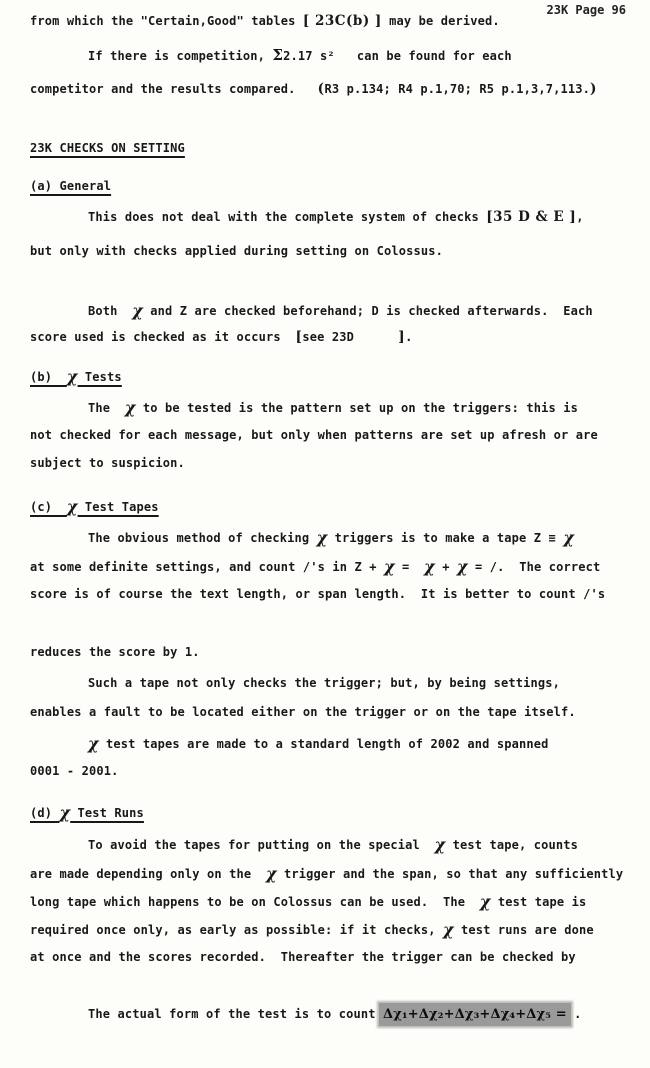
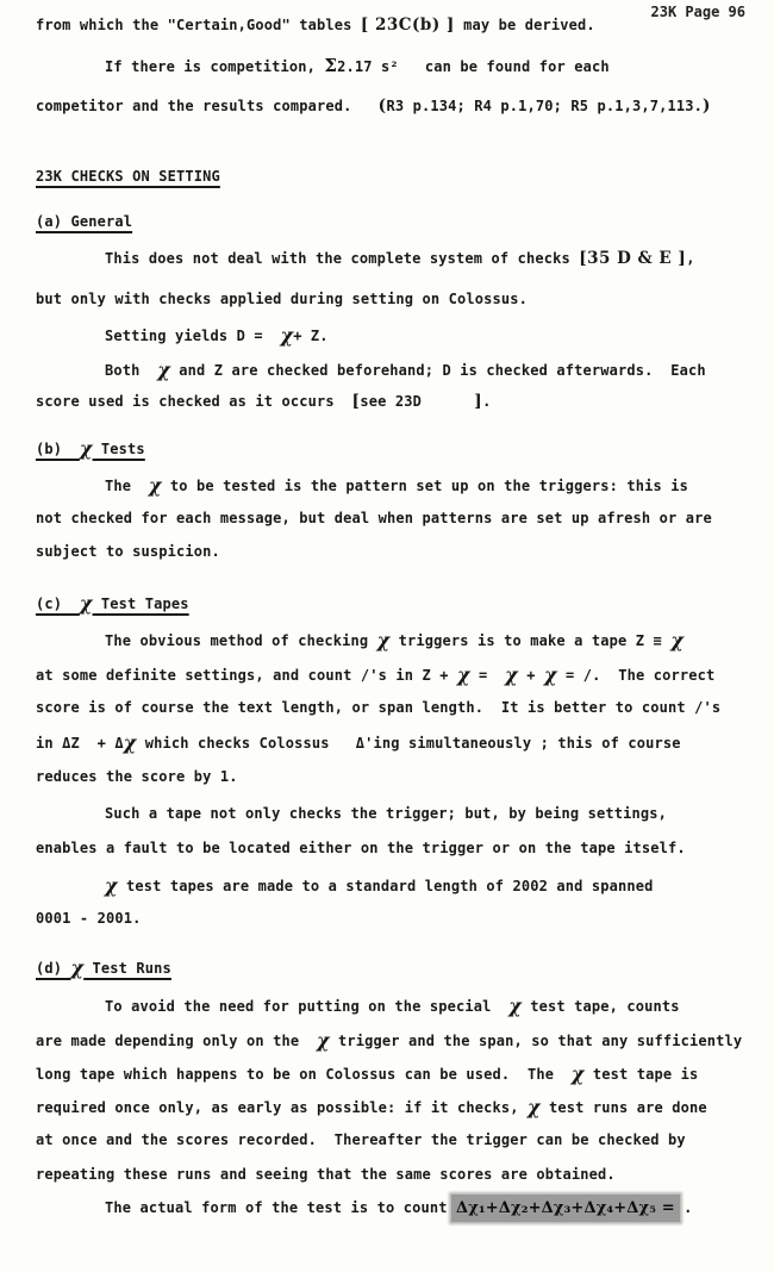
  23K Page 96
  from which the "Certain,Good" tables [ 23C(b) ] may be derived.
  If there is competition, Σ2.17 s² can be found for each
  competitor and the results compared. (R3 p.134; R4 p.1,70; R5 p.1,3,7,113.)
  23K CHECKS ON SETTING
  (a) General
  This does not deal with the complete system of checks [35 D & E ],
  but only with checks applied during setting on Colossus.
+ Setting yields D = χ+ Z.
  Both χ and Z are checked beforehand; D is checked afterwards. Each
  score used is checked as it occurs [see 23D ].
  (b) χ Tests
  The χ to be tested is the pattern set up on the triggers: this is
- not checked for each message, but only when patterns are set up afresh or are
+ not checked for each message, but deal when patterns are set up afresh or are
  subject to suspicion.
  (c) χ Test Tapes
  The obvious method of checking χ triggers is to make a tape Z ≡ χ
  at some definite settings, and count /'s in Z + χ = χ + χ = /. The correct
  score is of course the text length, or span length. It is better to count /'s
+ in ΔZ + Δχ which checks Colossus Δ'ing simultaneously ; this of course
  reduces the score by 1.
  Such a tape not only checks the trigger; but, by being settings,
  enables a fault to be located either on the trigger or on the tape itself.
  χ test tapes are made to a standard length of 2002 and spanned
  0001 - 2001.
  (d) χ Test Runs
- To avoid the tapes for putting on the special χ test tape, counts
+ To avoid the need for putting on the special χ test tape, counts
  are made depending only on the χ trigger and the span, so that any sufficiently
  long tape which happens to be on Colossus can be used. The χ test tape is
  required once only, as early as possible: if it checks, χ test runs are done
  at once and the scores recorded. Thereafter the trigger can be checked by
+ repeating these runs and seeing that the same scores are obtained.
  The actual form of the test is to count Δχ₁+Δχ₂+Δχ₃+Δχ₄+Δχ₅ = .
